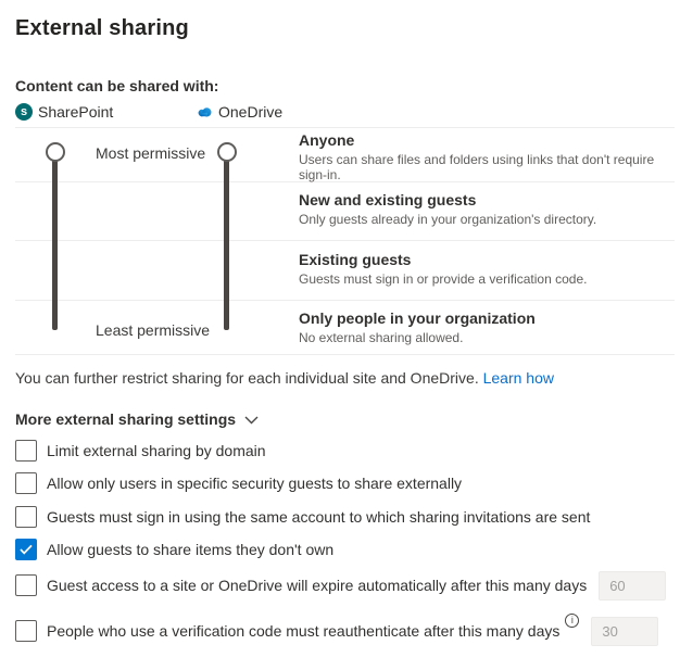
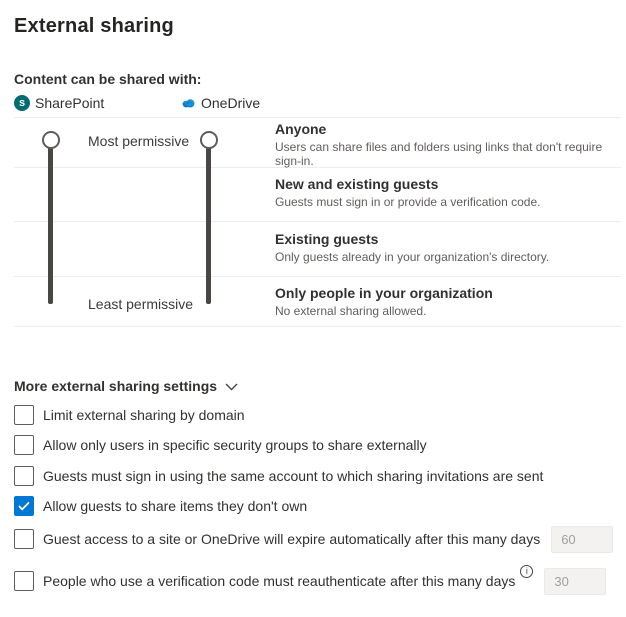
  External sharing
  Content can be shared with:
  s
  SharePoint
  OneDrive
  Most permissive
  Least permissive
  Anyone
  Users can share files and folders using links that don't require sign-in.
  New and existing guests
- Only guests already in your organization's directory.
+ Guests must sign in or provide a verification code.
  Existing guests
- Guests must sign in or provide a verification code.
+ Only guests already in your organization's directory.
  Only people in your organization
  No external sharing allowed.
- You can further restrict sharing for each individual site and OneDrive. Learn how
  More external sharing settings
  Limit external sharing by domain
- Allow only users in specific security guests to share externally
+ Allow only users in specific security groups to share externally
  Guests must sign in using the same account to which sharing invitations are sent
  Allow guests to share items they don't own
  Guest access to a site or OneDrive will expire automatically after this many days
  60
  People who use a verification code must reauthenticate after this many days
  i
  30
